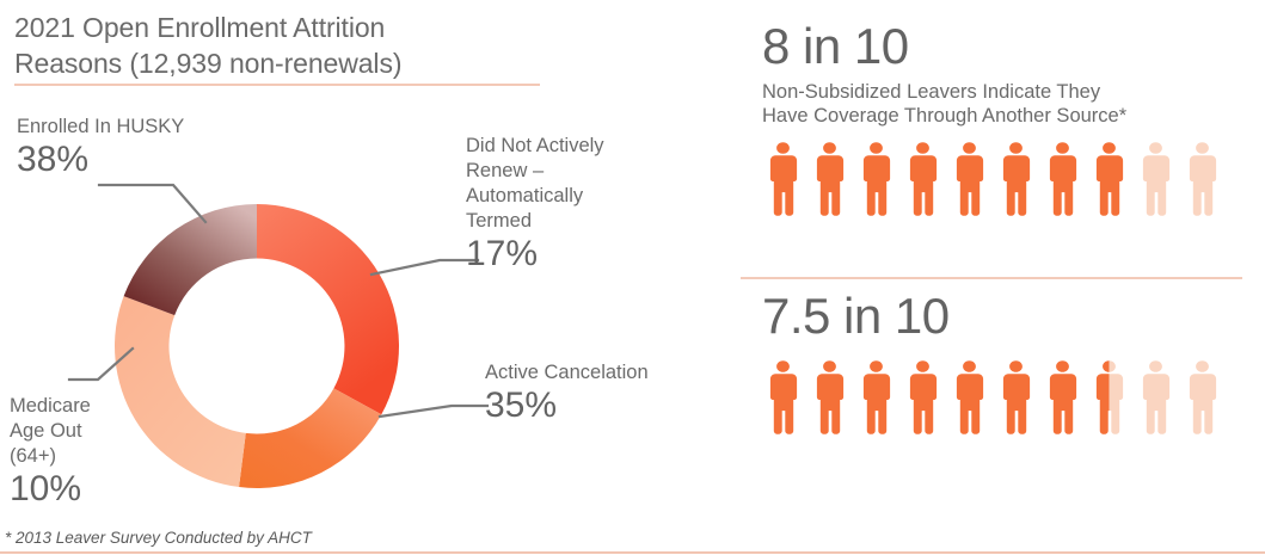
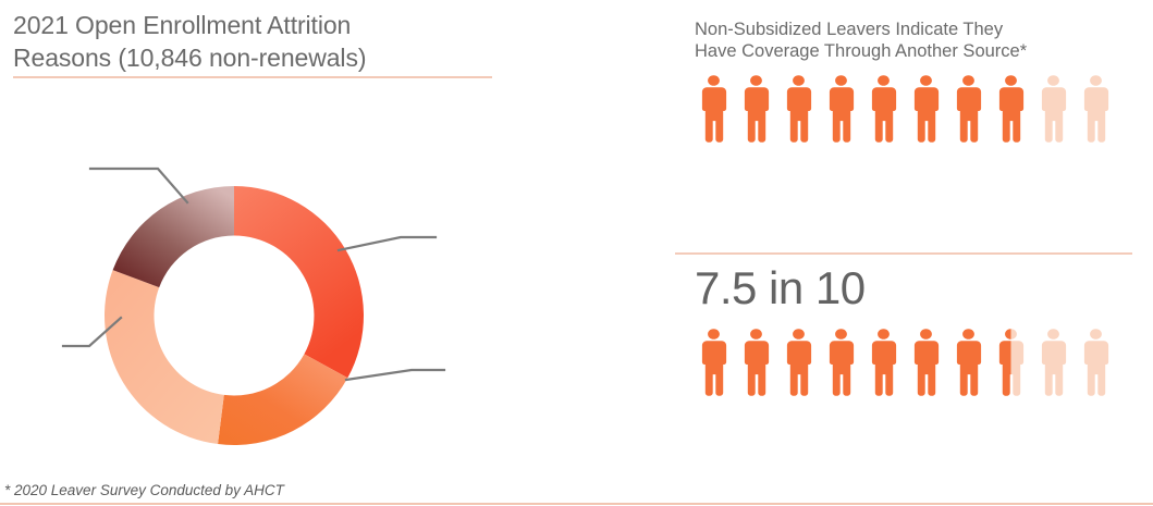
  2021 Open Enrollment Attrition
- Reasons (12,939 non-renewals)
+ Reasons (10,846 non-renewals)
- Enrolled In HUSKY
- 38%
- Did Not Actively
- Renew –
- Automatically
- Termed
- 17%
- Active Cancelation
- 35%
- Medicare
- Age Out
- (64+)
- 10%
- 8 in 10
  Non-Subsidized Leavers Indicate They
  Have Coverage Through Another Source*
  7.5 in 10
- * 2013 Leaver Survey Conducted by AHCT
+ * 2020 Leaver Survey Conducted by AHCT
